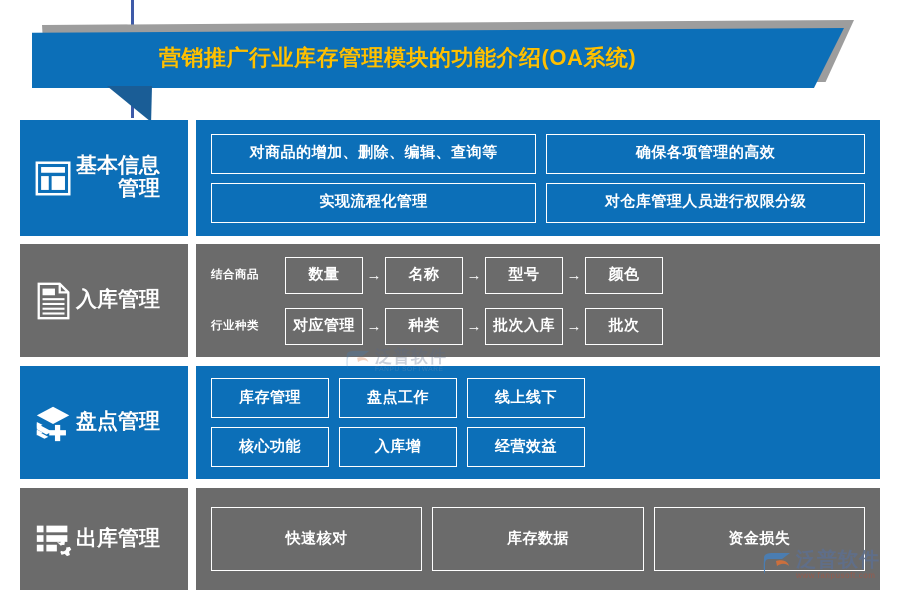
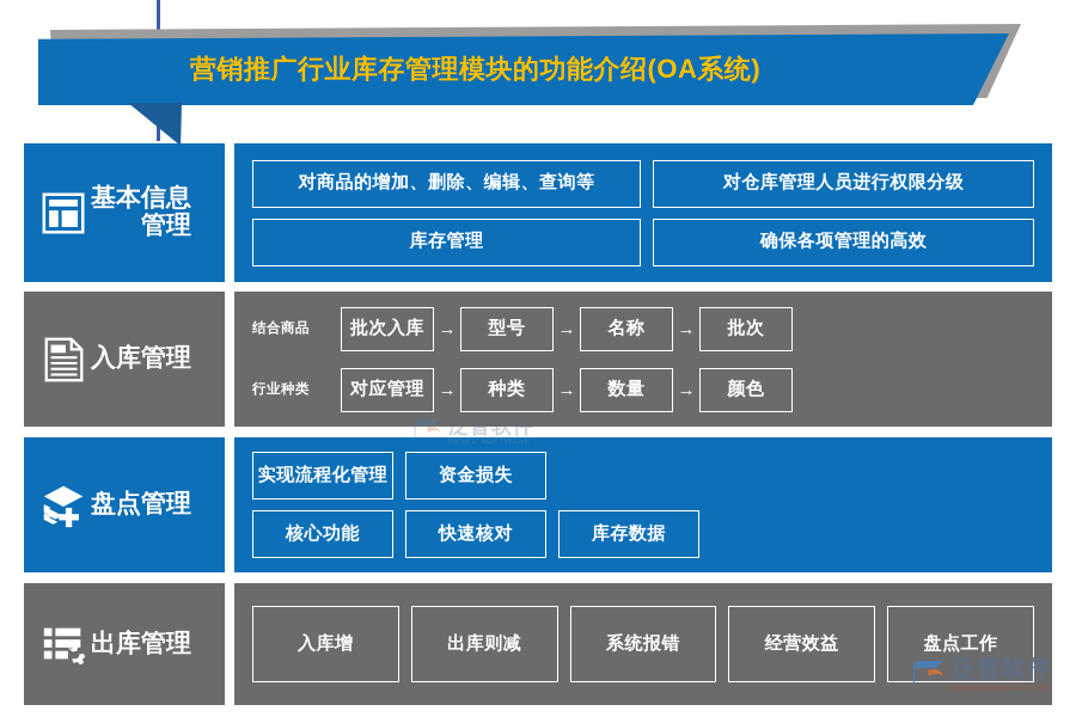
  营销推广行业库存管理模块的功能介绍(OA系统)
  基本信息
  管理
  对商品的增加、删除、编辑、查询等
- 确保各项管理的高效
+ 对仓库管理人员进行权限分级
- 实现流程化管理
+ 库存管理
- 对仓库管理人员进行权限分级
+ 确保各项管理的高效
  入库管理
  结合商品
- 数量
+ 批次入库
  →
- 名称
+ 型号
  →
- 型号
+ 名称
  →
- 颜色
+ 批次
  行业种类
  对应管理
  →
  种类
  →
- 批次入库
+ 数量
  →
- 批次
+ 颜色
  盘点管理
- 库存管理
+ 实现流程化管理
- 盘点工作
+ 资金损失
- 线上线下
  核心功能
- 入库增
+ 快速核对
- 经营效益
+ 库存数据
  出库管理
- 快速核对
+ 入库增
+ 出库则减
+ 系统报错
- 库存数据
+ 经营效益
- 资金损失
+ 盘点工作
  泛普软件
  泛普软件
  www.fanpusoft.com
